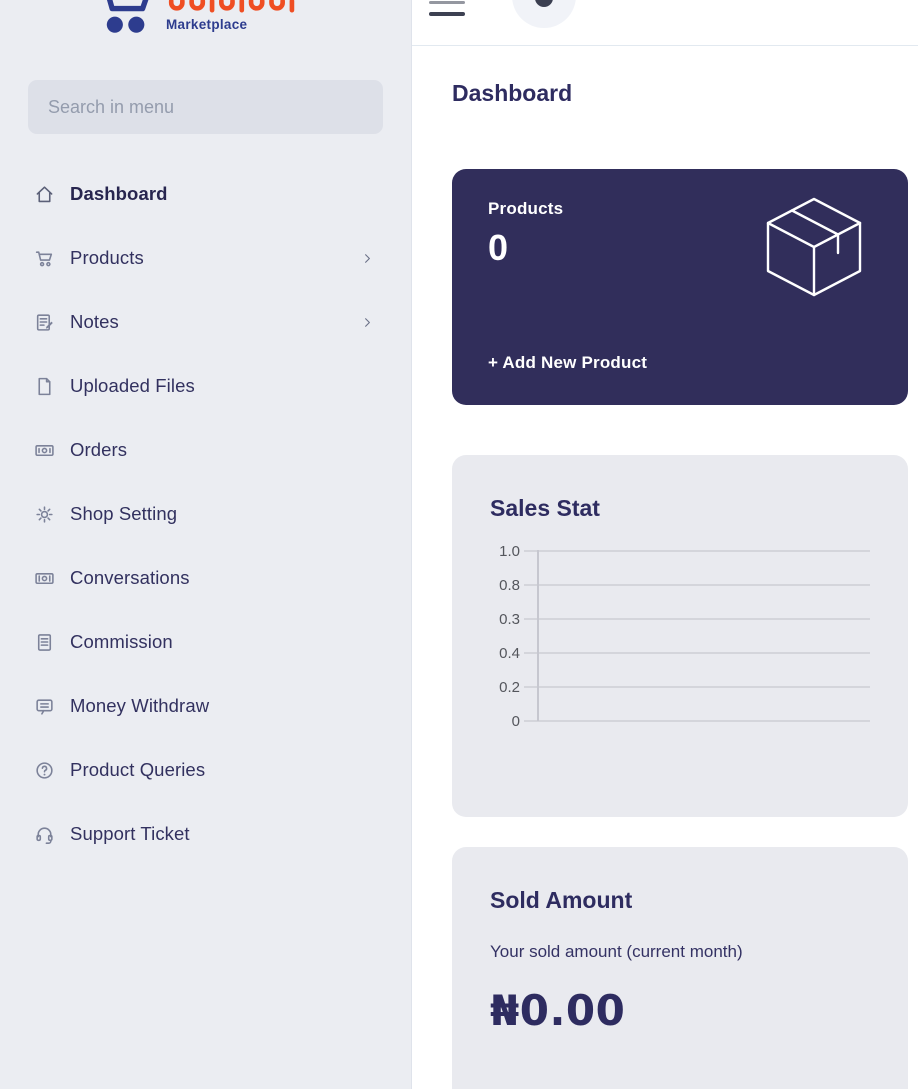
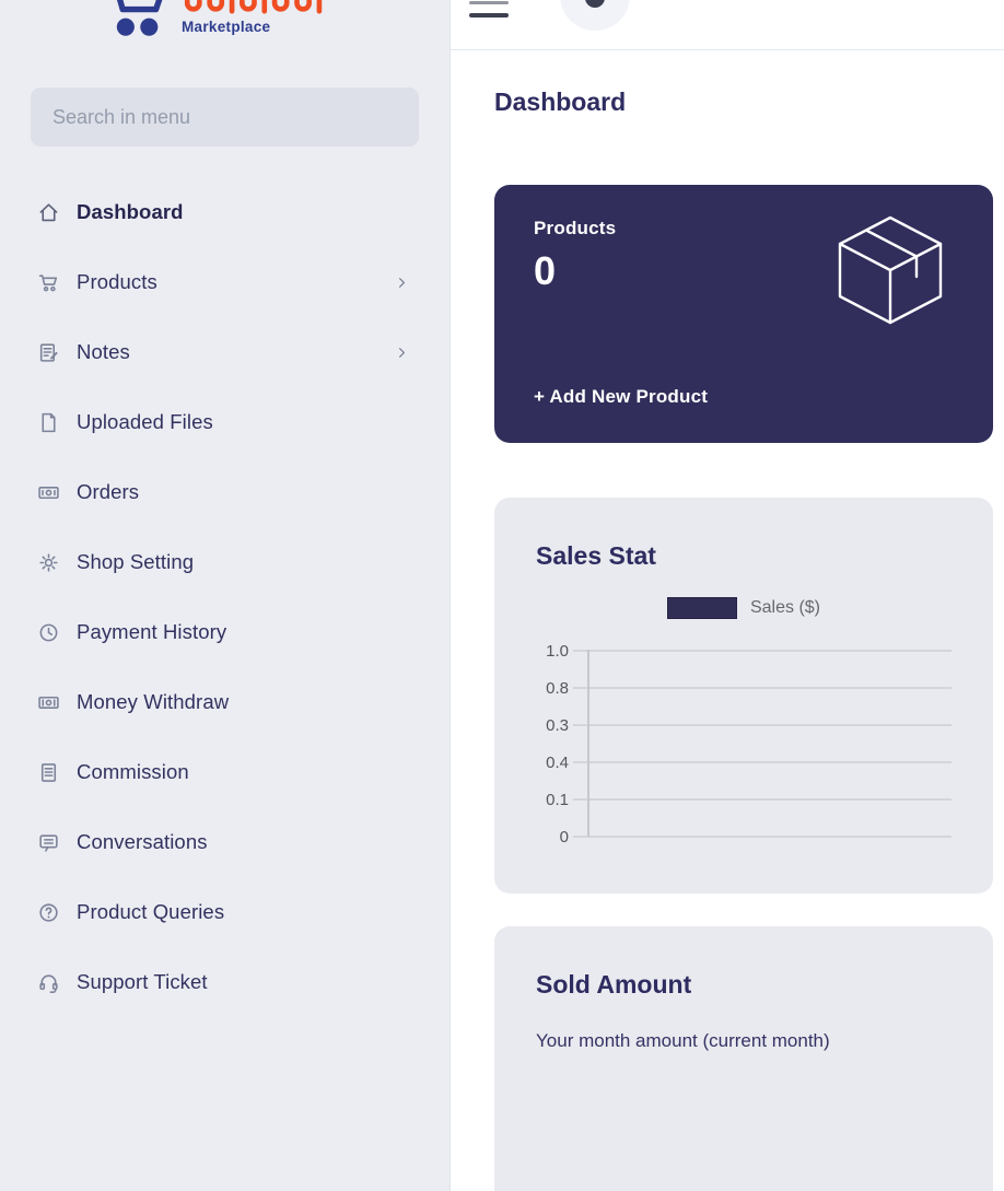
  Marketplace
  Search in menu
  Dashboard
  Products
  Notes
  Uploaded Files
  Orders
  Shop Setting
+ Payment History
- Conversations
+ Money Withdraw
  Commission
- Money Withdraw
+ Conversations
  Product Queries
  Support Ticket
  Dashboard
  Products
  0
  + Add New Product
  Sales Stat
+ Sales ($)
  1.0
  0.8
  0.3
  0.4
- 0.2
+ 0.1
  0
  Sold Amount
- Your sold amount (current month)
+ Your month amount (current month)
- ₦0.00
